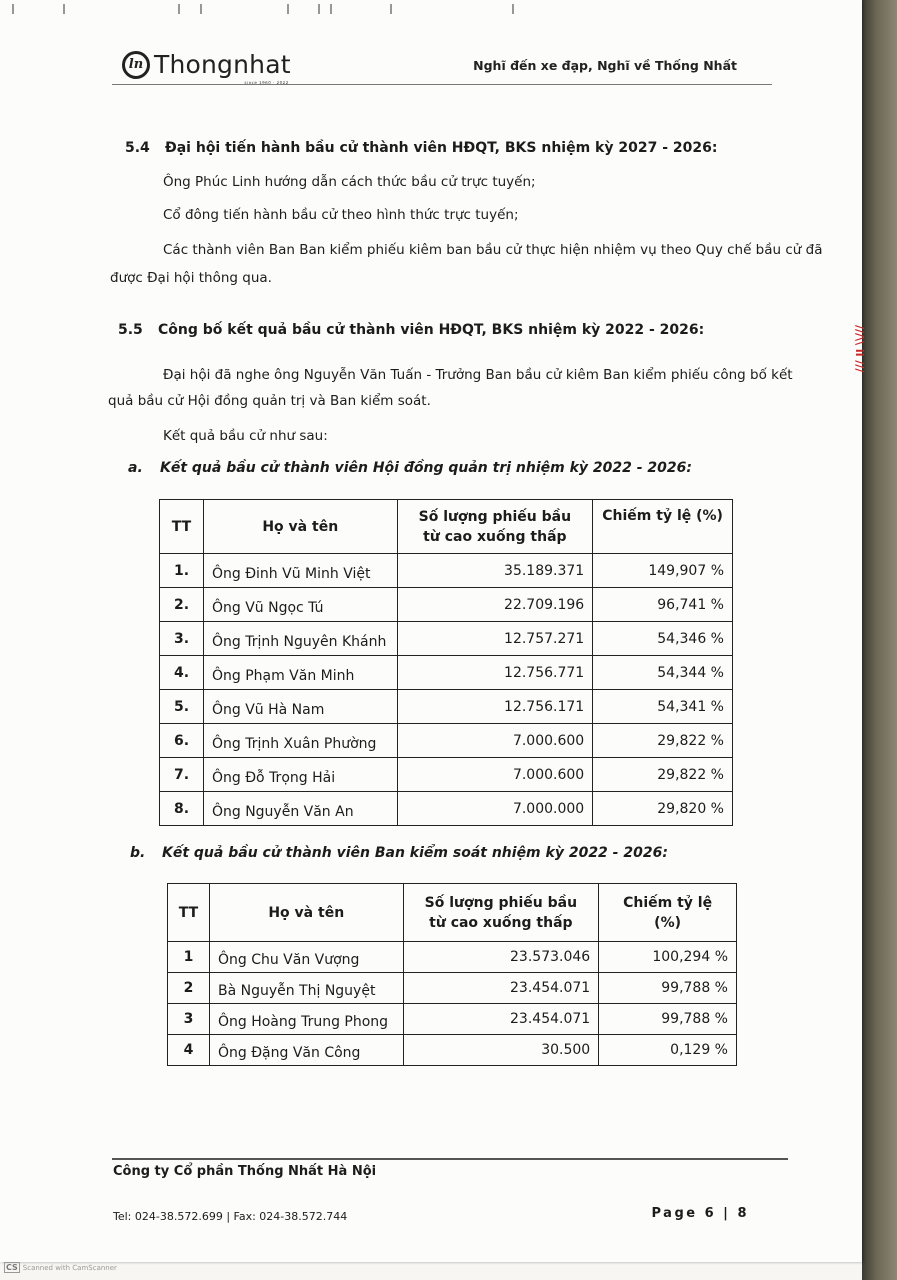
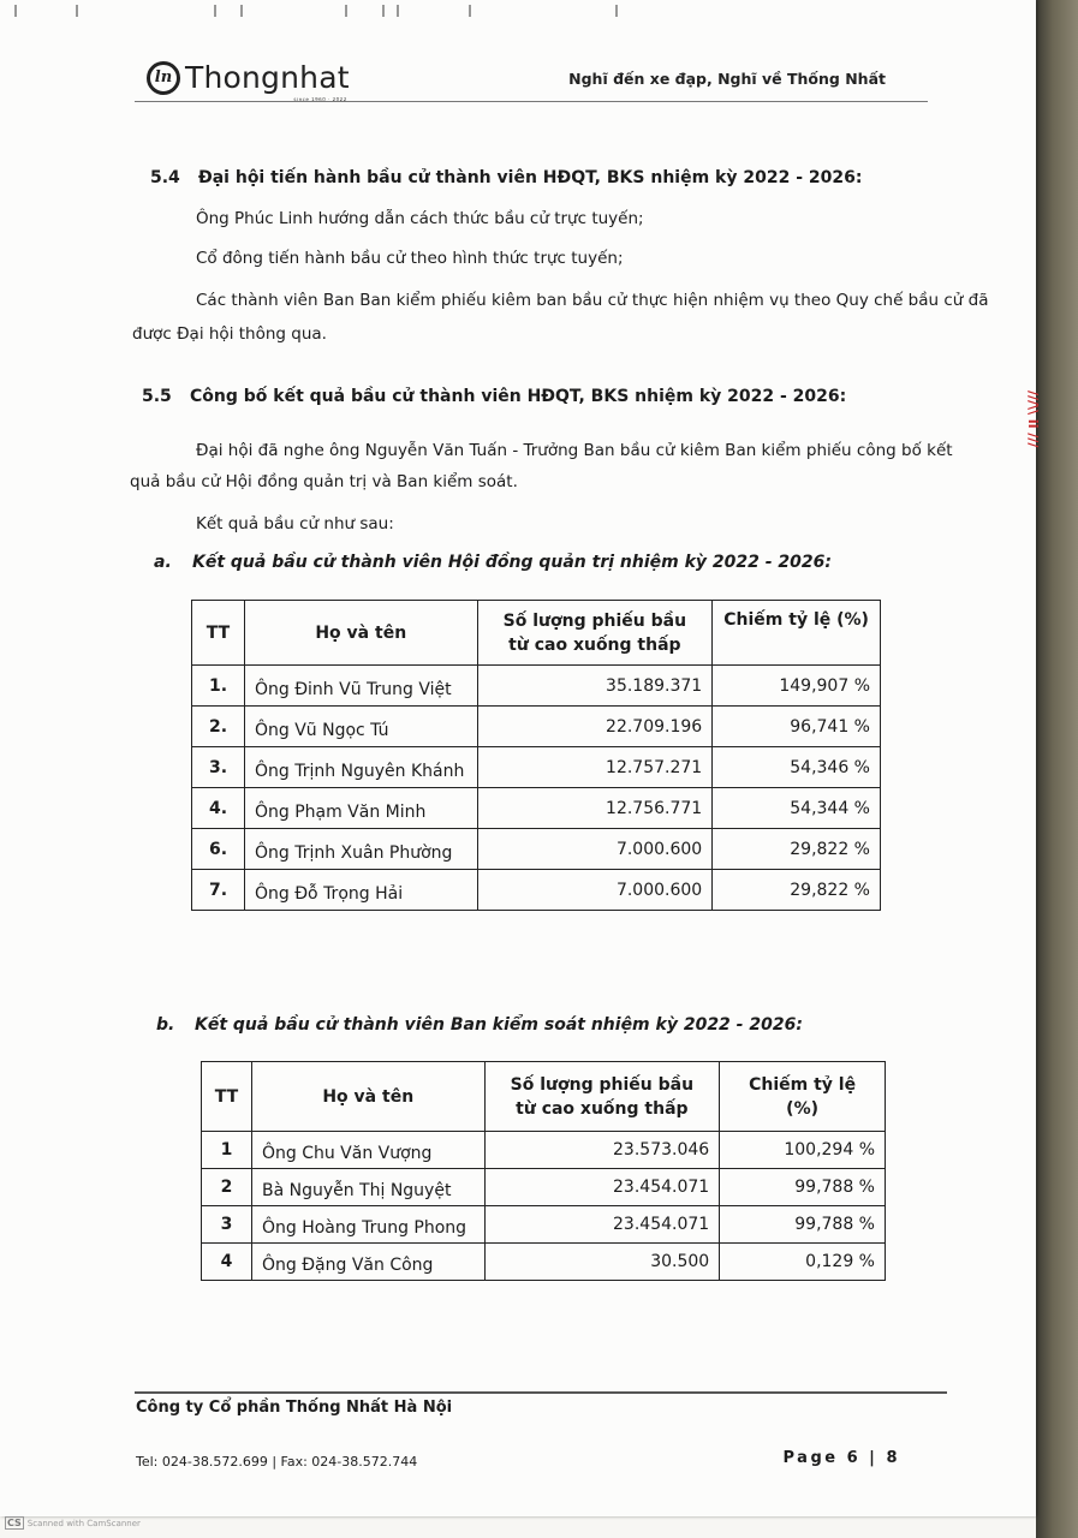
  ln
  Thongnhat
  Nghĩ đến xe đạp, Nghĩ về Thống Nhất
- 5.4 Đại hội tiến hành bầu cử thành viên HĐQT, BKS nhiệm kỳ 2027 - 2026:
+ 5.4 Đại hội tiến hành bầu cử thành viên HĐQT, BKS nhiệm kỳ 2022 - 2026:
  Ông Phúc Linh hướng dẫn cách thức bầu cử trực tuyến;
  Cổ đông tiến hành bầu cử theo hình thức trực tuyến;
  Các thành viên Ban Ban kiểm phiếu kiêm ban bầu cử thực hiện nhiệm vụ theo Quy chế bầu cử đã
  được Đại hội thông qua.
  5.5 Công bố kết quả bầu cử thành viên HĐQT, BKS nhiệm kỳ 2022 - 2026:
  Đại hội đã nghe ông Nguyễn Văn Tuấn - Trưởng Ban bầu cử kiêm Ban kiểm phiếu công bố kết
  quả bầu cử Hội đồng quản trị và Ban kiểm soát.
  Kết quả bầu cử như sau:
  a. Kết quả bầu cử thành viên Hội đồng quản trị nhiệm kỳ 2022 - 2026:
  TT	Họ và tên	Số lượng phiếu bầutừ cao xuống thấp	Chiếm tỷ lệ (%)
- 1.	Ông Đinh Vũ Minh Việt	35.189.371	149,907 %
+ 1.	Ông Đinh Vũ Trung Việt	35.189.371	149,907 %
  2.	Ông Vũ Ngọc Tú	22.709.196	96,741 %
  3.	Ông Trịnh Nguyên Khánh	12.757.271	54,346 %
  4.	Ông Phạm Văn Minh	12.756.771	54,344 %
- 5.	Ông Vũ Hà Nam	12.756.171	54,341 %
  6.	Ông Trịnh Xuân Phường	7.000.600	29,822 %
  7.	Ông Đỗ Trọng Hải	7.000.600	29,822 %
- 8.	Ông Nguyễn Văn An	7.000.000	29,820 %
  b. Kết quả bầu cử thành viên Ban kiểm soát nhiệm kỳ 2022 - 2026:
  TT	Họ và tên	Số lượng phiếu bầutừ cao xuống thấp	Chiếm tỷ lệ(%)
  1	Ông Chu Văn Vượng	23.573.046	100,294 %
  2	Bà Nguyễn Thị Nguyệt	23.454.071	99,788 %
  3	Ông Hoàng Trung Phong	23.454.071	99,788 %
  4	Ông Đặng Văn Công	30.500	0,129 %
  Công ty Cổ phần Thống Nhất Hà Nội
  Tel: 024-38.572.699 | Fax: 024-38.572.744
  Page 6 | 8
  CS
  Scanned with CamScanner
